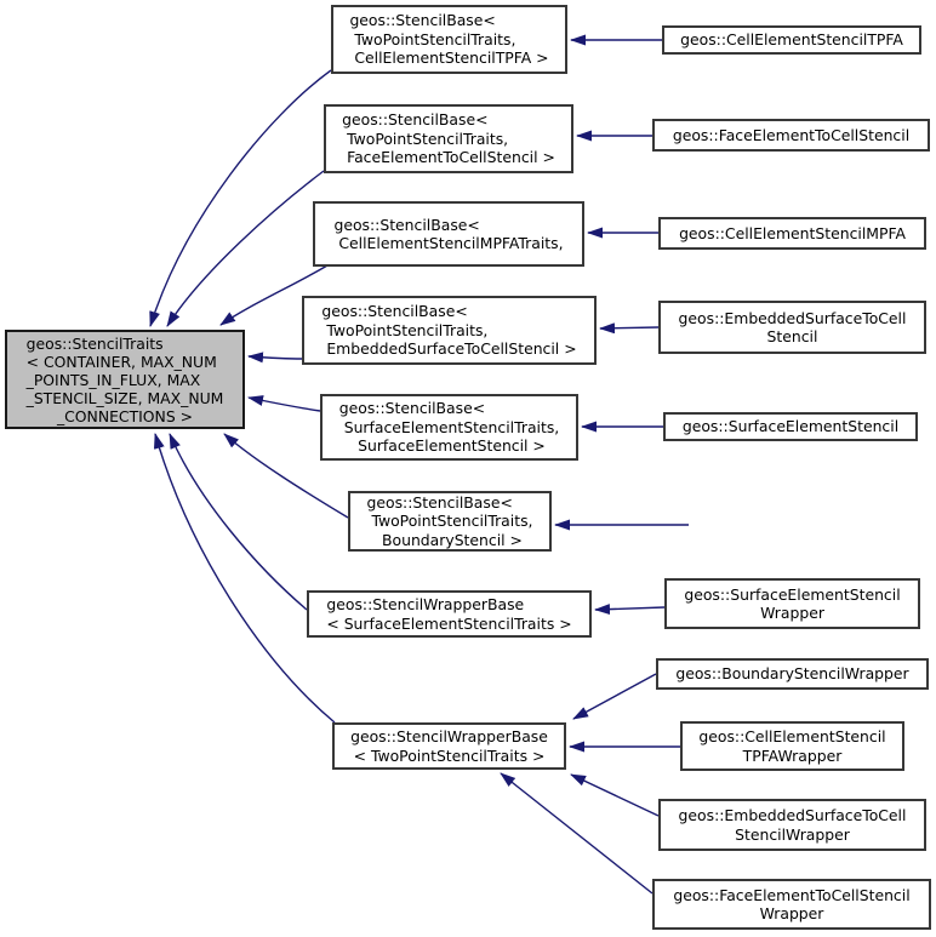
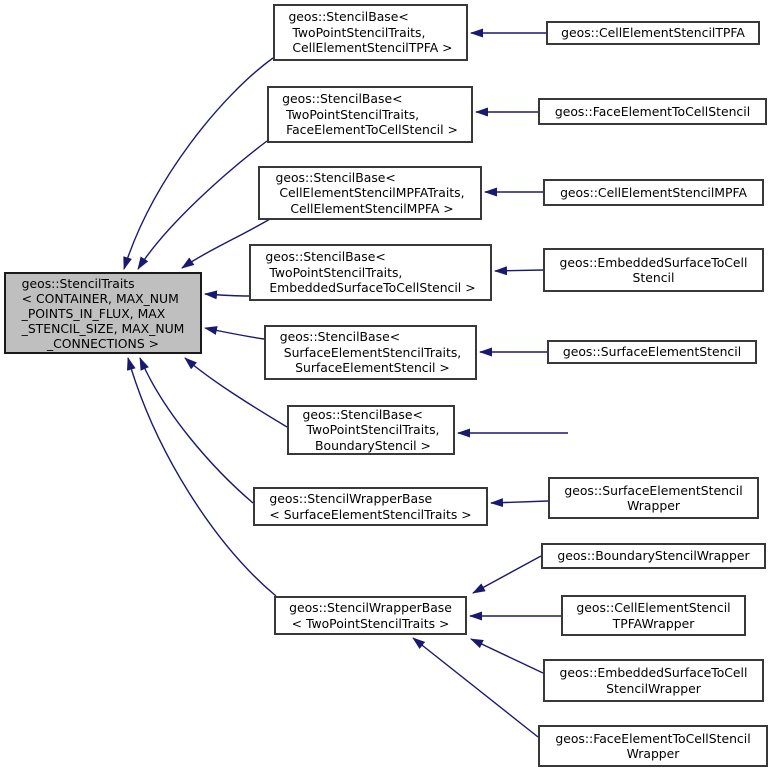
  geos::StencilTraits
  < CONTAINER, MAX_NUM
  _POINTS_IN_FLUX, MAX
  _STENCIL_SIZE, MAX_NUM
  _CONNECTIONS >
  geos::StencilBase<
  TwoPointStencilTraits,
  CellElementStencilTPFA >
  geos::StencilBase<
  TwoPointStencilTraits,
  FaceElementToCellStencil >
  geos::StencilBase<
  CellElementStencilMPFATraits,
+ CellElementStencilMPFA >
  geos::StencilBase<
  TwoPointStencilTraits,
  EmbeddedSurfaceToCellStencil >
  geos::StencilBase<
  SurfaceElementStencilTraits,
  SurfaceElementStencil >
  geos::StencilBase<
  TwoPointStencilTraits,
  BoundaryStencil >
  geos::StencilWrapperBase
  < SurfaceElementStencilTraits >
  geos::StencilWrapperBase
  < TwoPointStencilTraits >
  geos::CellElementStencilTPFA
  geos::FaceElementToCellStencil
  geos::CellElementStencilMPFA
  geos::EmbeddedSurfaceToCell
  Stencil
  geos::SurfaceElementStencil
  geos::SurfaceElementStencil
  Wrapper
  geos::BoundaryStencilWrapper
  geos::CellElementStencil
  TPFAWrapper
  geos::EmbeddedSurfaceToCell
  StencilWrapper
  geos::FaceElementToCellStencil
  Wrapper
